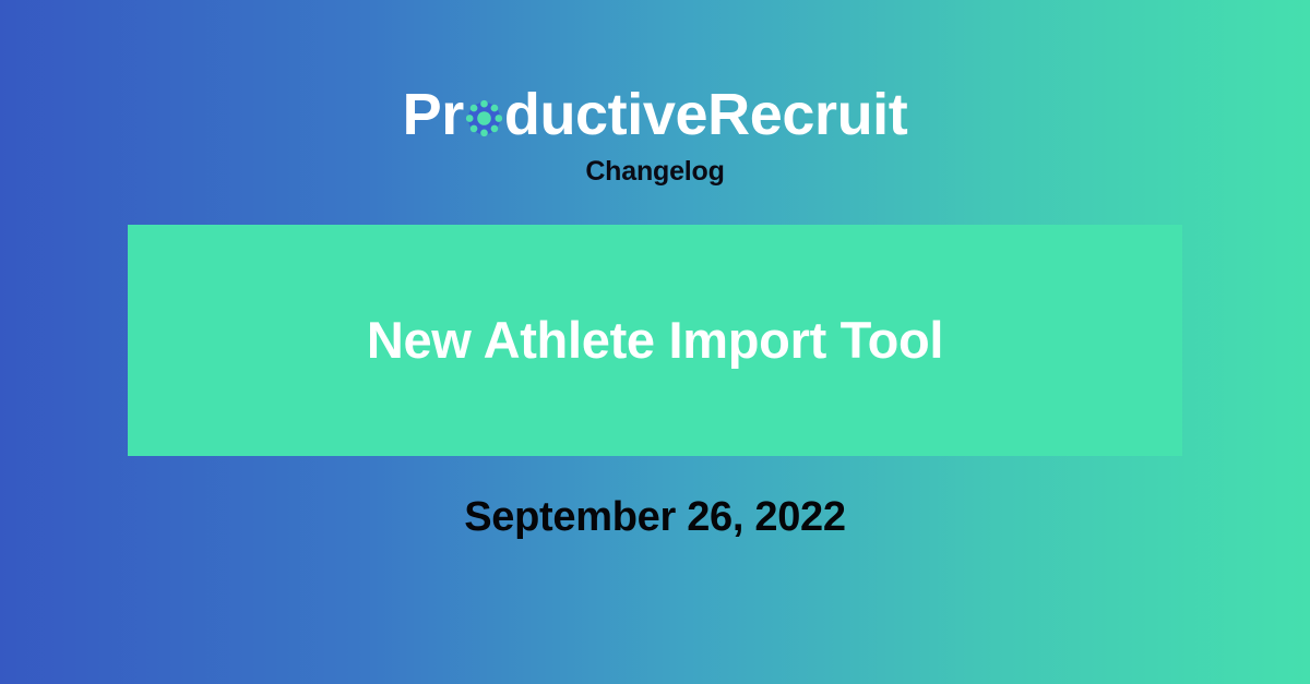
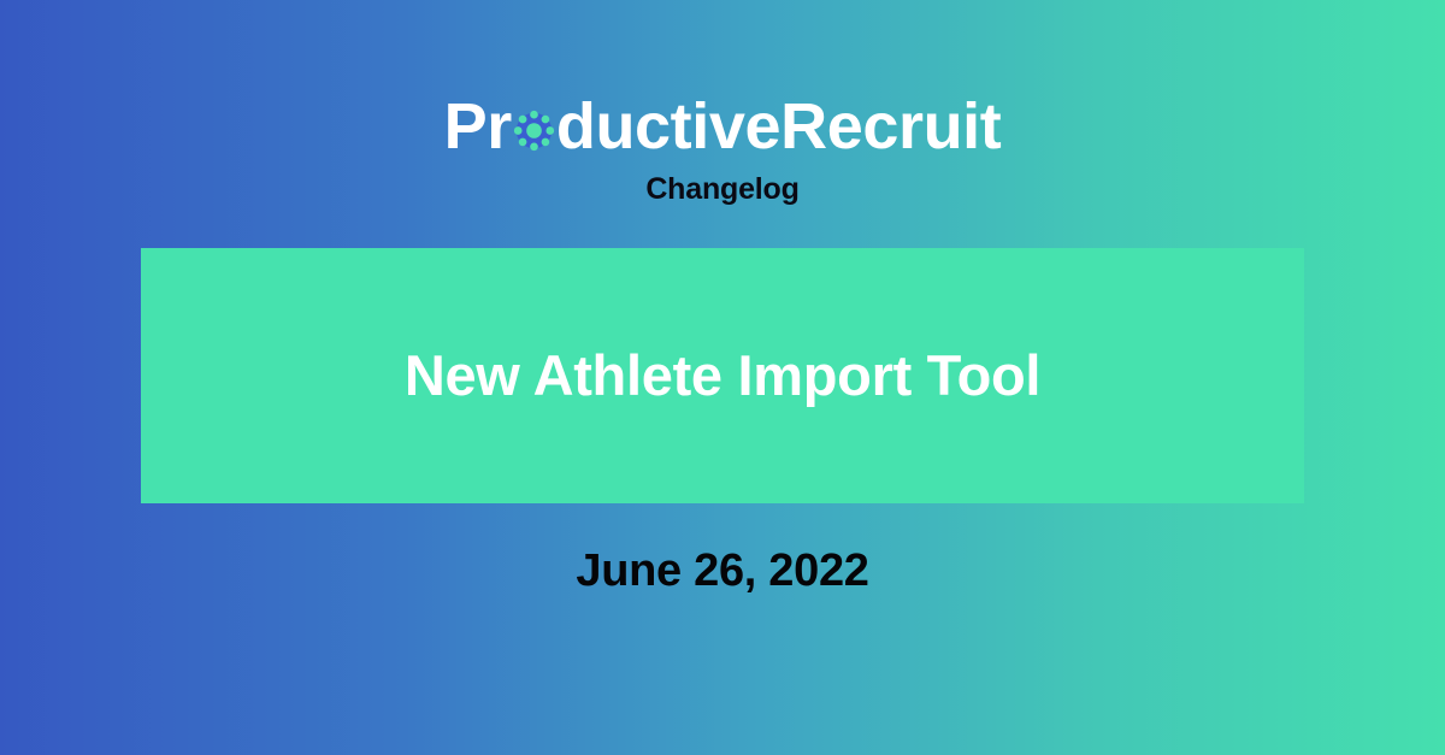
  Pr
  ductiveRecruit
  Changelog
  New Athlete Import Tool
- September 26, 2022
+ June 26, 2022
